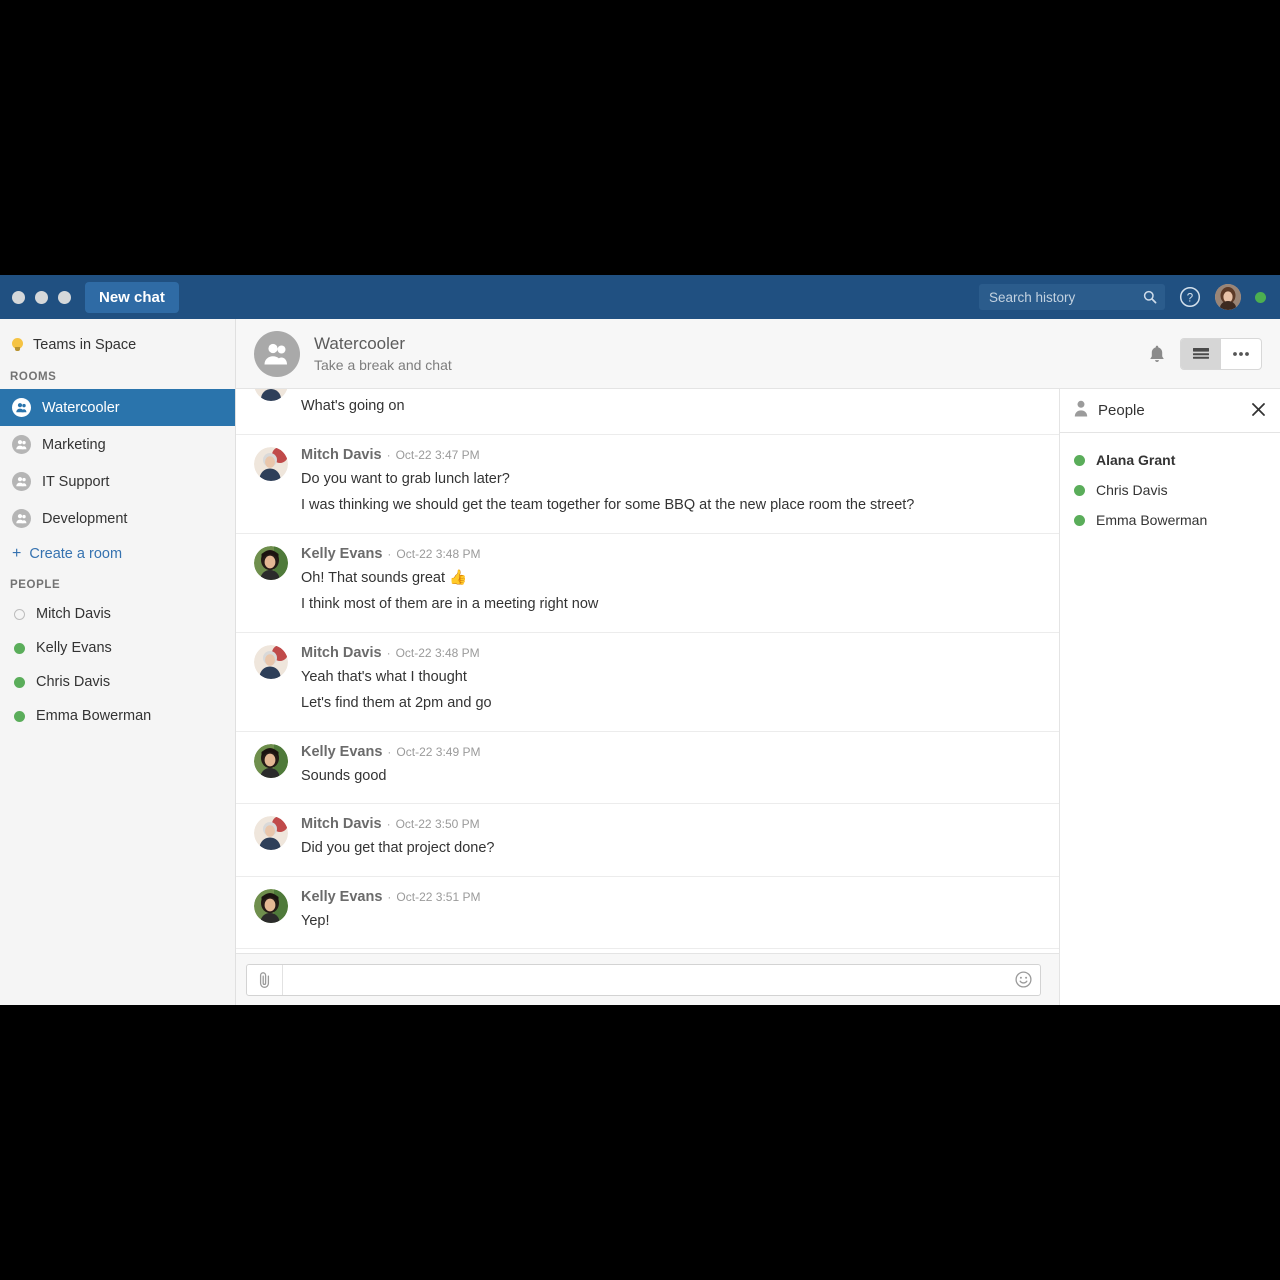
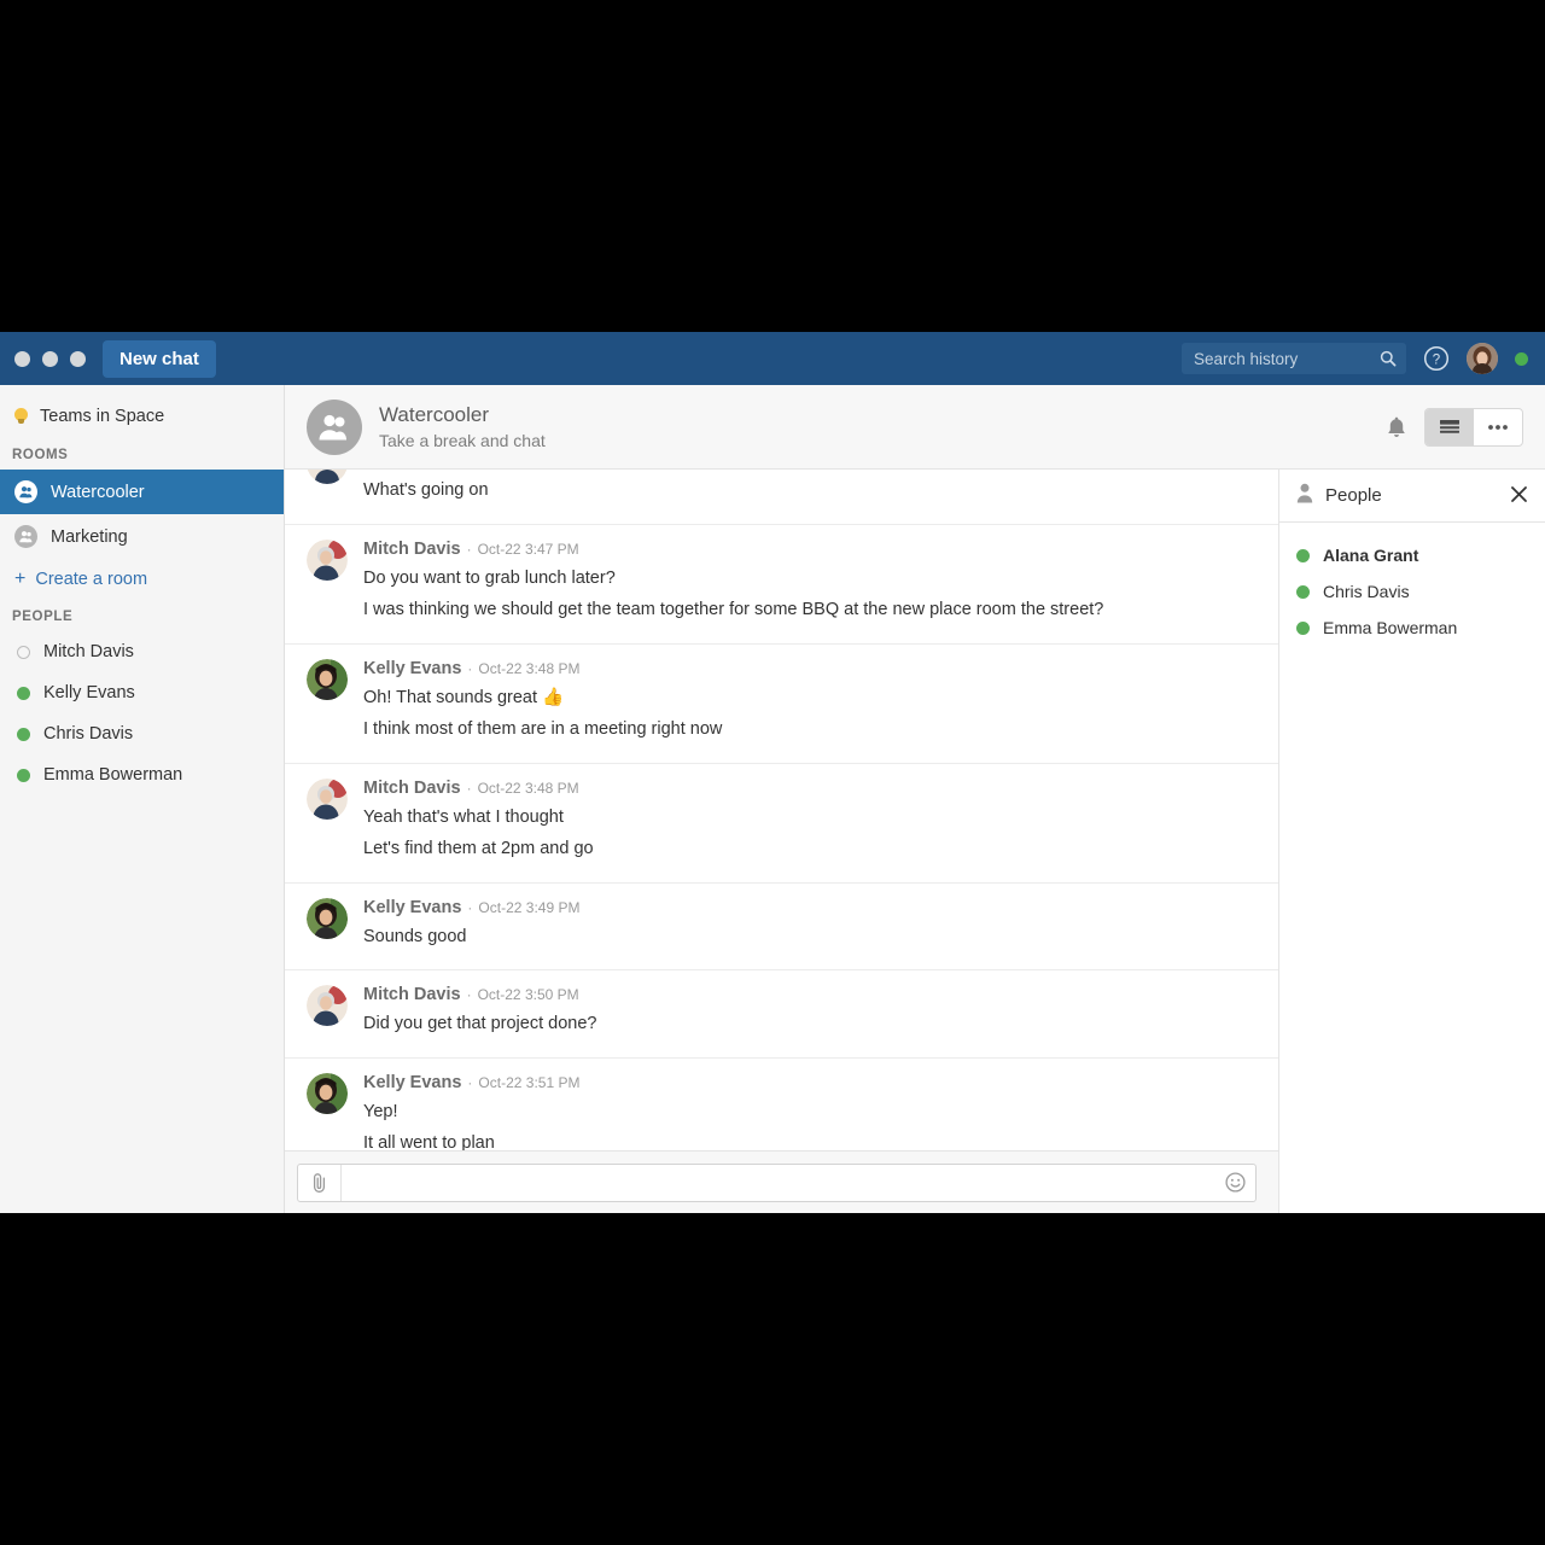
  New chat
  Search history
  ?
  Teams in Space
  ROOMS
  Watercooler
  Marketing
- IT Support
- Development
  +
  Create a room
  PEOPLE
  Mitch Davis
  Kelly Evans
  Chris Davis
  Emma Bowerman
  Watercooler
  Take a break and chat
  What's going on
  Mitch Davis
  ·
  Oct-22 3:47 PM
  Do you want to grab lunch later?
  I was thinking we should get the team together for some BBQ at the new place room the street?
  Kelly Evans
  ·
  Oct-22 3:48 PM
  Oh! That sounds great 👍
  I think most of them are in a meeting right now
  Mitch Davis
  ·
  Oct-22 3:48 PM
  Yeah that's what I thought
  Let's find them at 2pm and go
  Kelly Evans
  ·
  Oct-22 3:49 PM
  Sounds good
  Mitch Davis
  ·
  Oct-22 3:50 PM
  Did you get that project done?
  Kelly Evans
  ·
  Oct-22 3:51 PM
  Yep!
+ It all went to plan
  People
  Alana Grant
  Chris Davis
  Emma Bowerman
